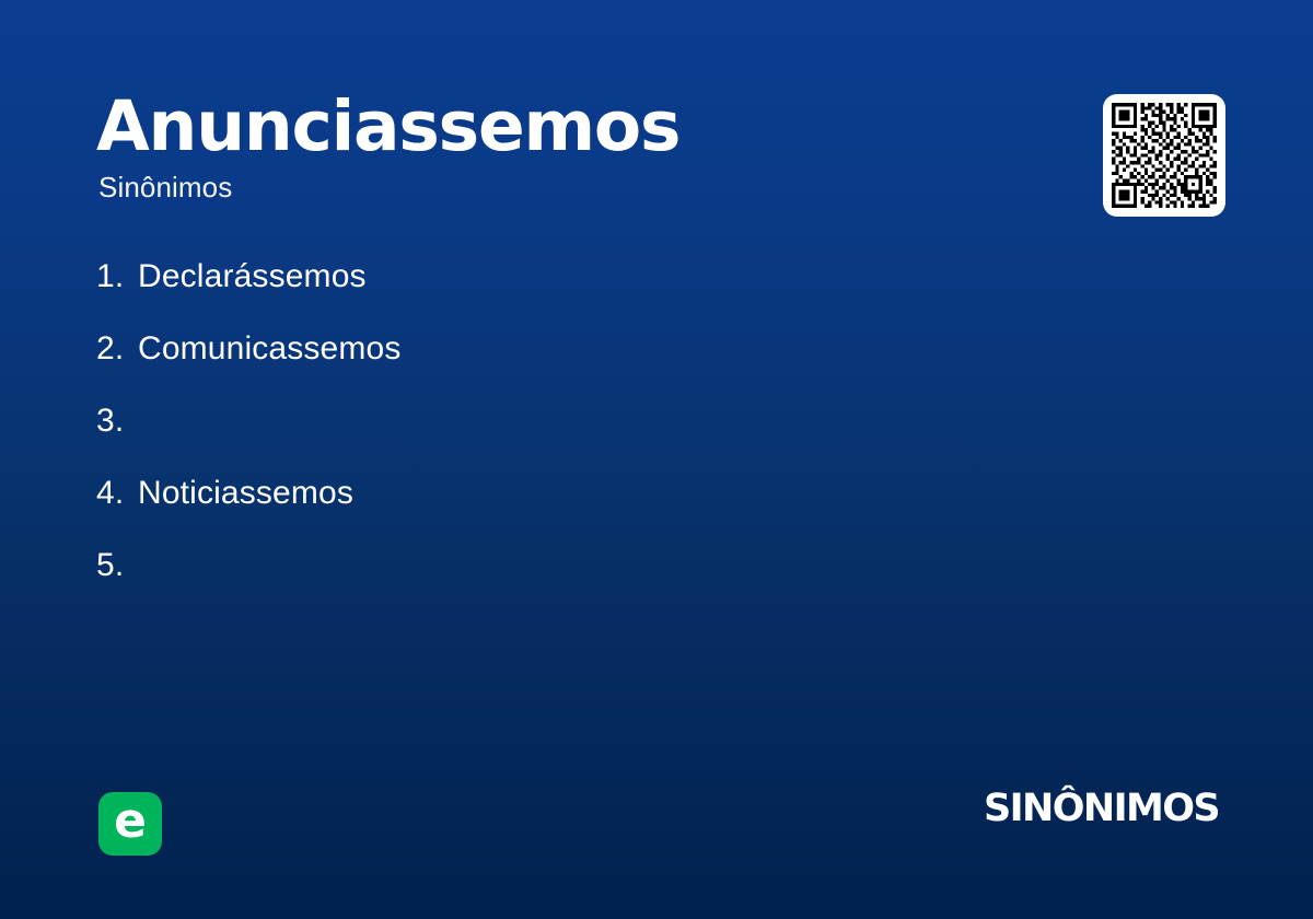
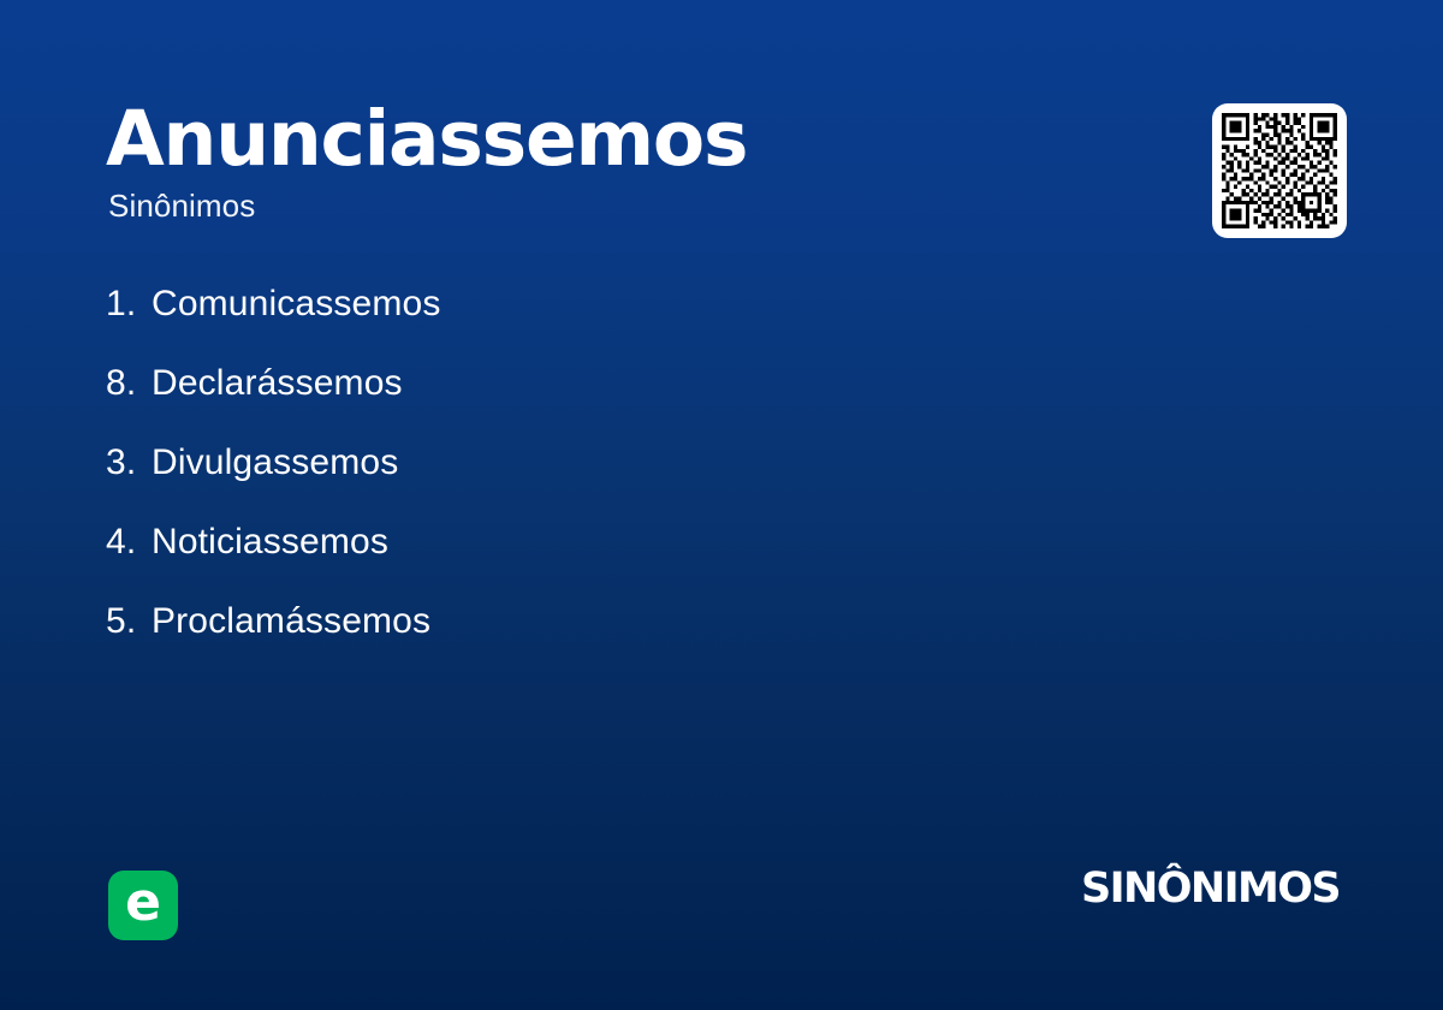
  Anunciassemos
  Sinônimos
  1.
- Declarássemos
+ Comunicassemos
- 2.
+ 8.
- Comunicassemos
+ Declarássemos
  3.
+ Divulgassemos
  4.
  Noticiassemos
  5.
+ Proclamássemos
  e
  SINÔNIMOS
